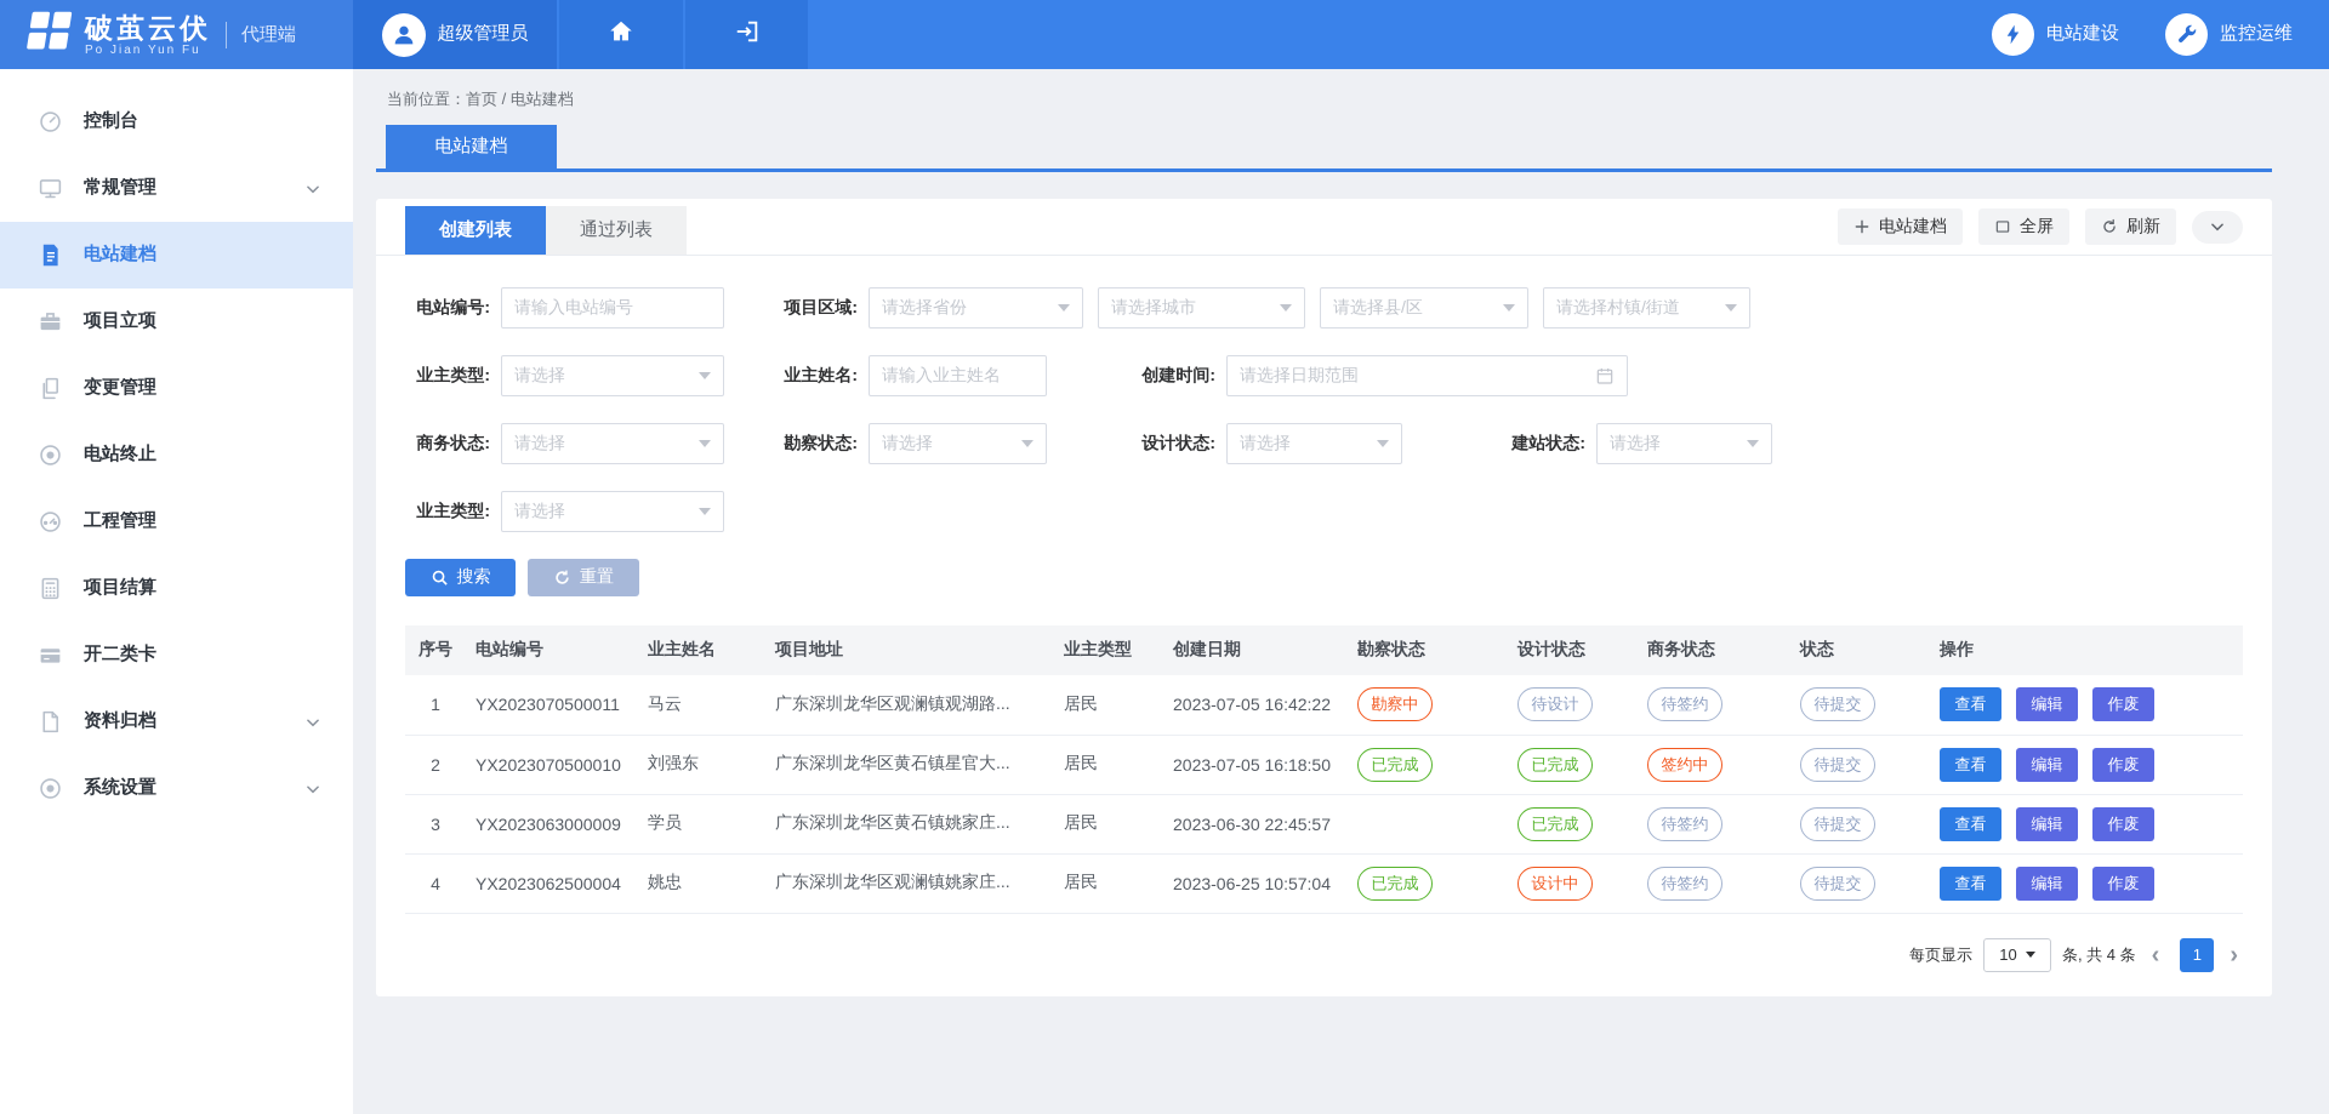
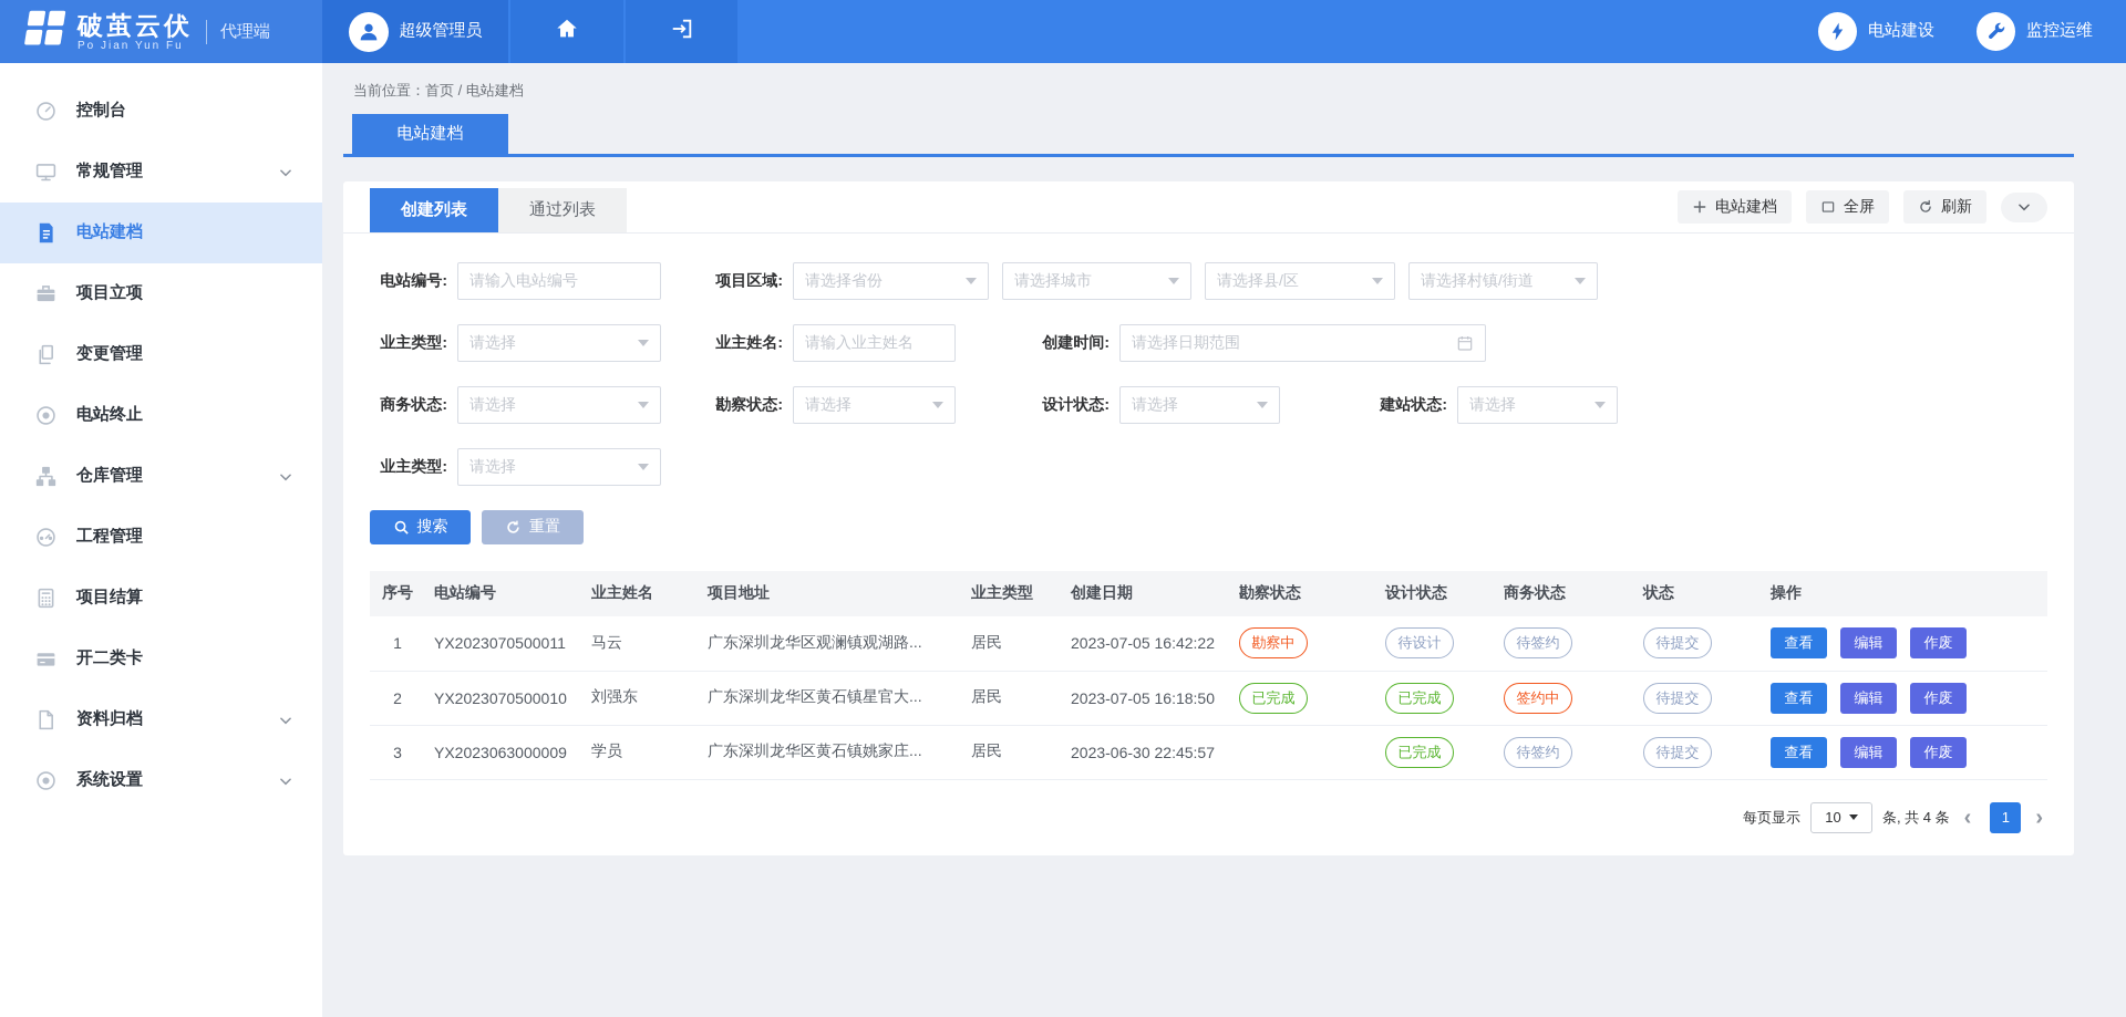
  破茧云伏
  Po Jian Yun Fu
  代理端
  超级管理员
  电站建设
  监控运维
  控制台
  常规管理
  电站建档
  项目立项
  变更管理
  电站终止
+ 仓库管理
  工程管理
  项目结算
  开二类卡
  资料归档
  系统设置
  当前位置：首页 / 电站建档
  电站建档
  创建列表
  通过列表
  电站建档
  全屏
  刷新
  电站编号:
  请输入电站编号
  项目区域:
  请选择省份
  请选择城市
  请选择县/区
  请选择村镇/街道
  业主类型:
  请选择
  业主姓名:
  请输入业主姓名
  创建时间:
  请选择日期范围
  商务状态:
  请选择
  勘察状态:
  请选择
  设计状态:
  请选择
  建站状态:
  请选择
  业主类型:
  请选择
  搜索
  重置
  序号	电站编号	业主姓名	项目地址	业主类型	创建日期	勘察状态	设计状态	商务状态	状态	操作
  1	YX2023070500011	马云	广东深圳龙华区观澜镇观湖路...	居民	2023-07-05 16:42:22	勘察中	待设计	待签约	待提交	查看 编辑 作废
  2	YX2023070500010	刘强东	广东深圳龙华区黄石镇星官大...	居民	2023-07-05 16:18:50	已完成	已完成	签约中	待提交	查看 编辑 作废
  3	YX2023063000009	学员	广东深圳龙华区黄石镇姚家庄...	居民	2023-06-30 22:45:57		已完成	待签约	待提交	查看 编辑 作废
- 4	YX2023062500004	姚忠	广东深圳龙华区观澜镇姚家庄...	居民	2023-06-25 10:57:04	已完成	设计中	待签约	待提交	查看 编辑 作废
  每页显示
  10
  条, 共 4 条
  ‹
  1
  ›
